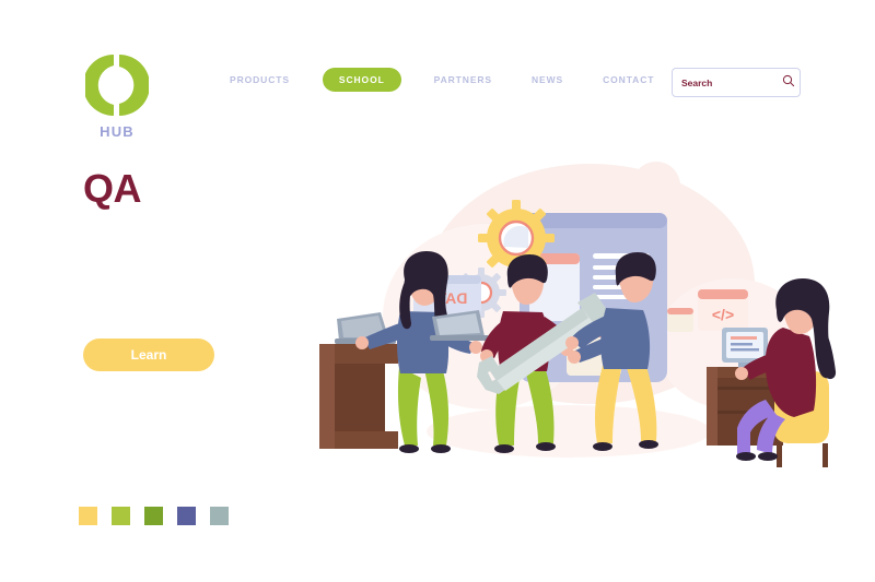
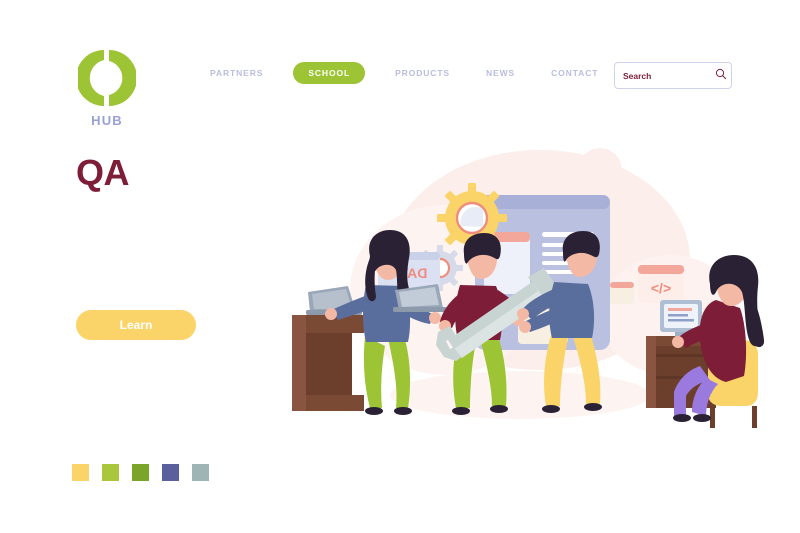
  HUB
- PRODUCTS
+ PARTNERS
  SCHOOL
- PARTNERS
+ PRODUCTS
  NEWS
  CONTACT
  Search
  QA
  Learn
  </>
